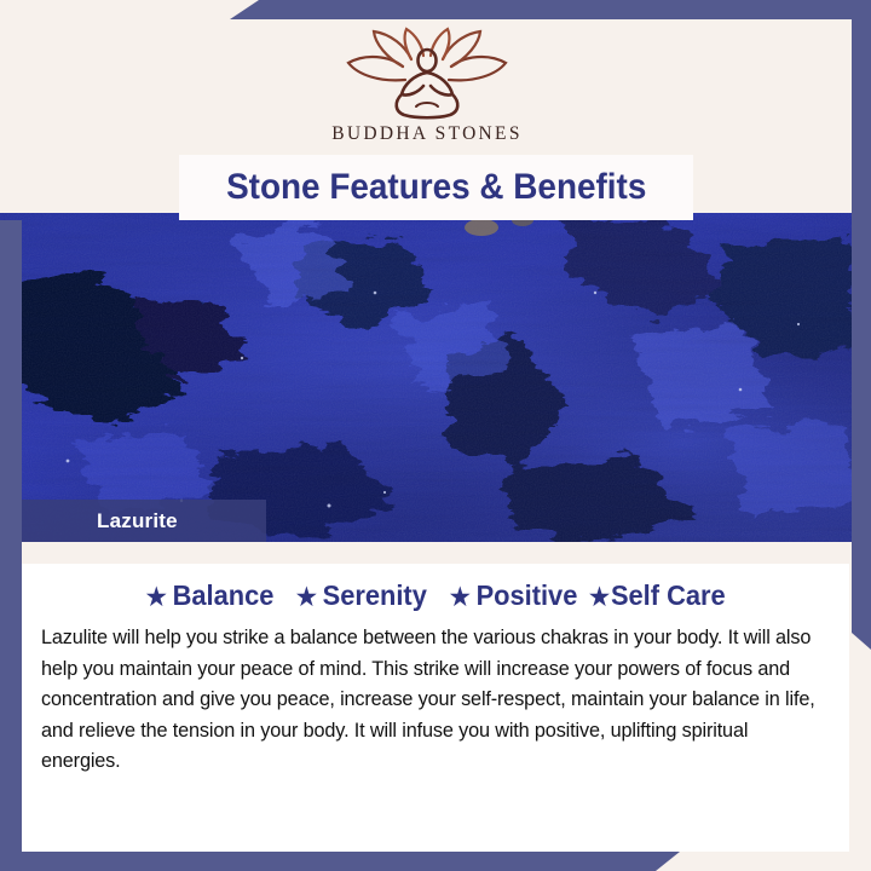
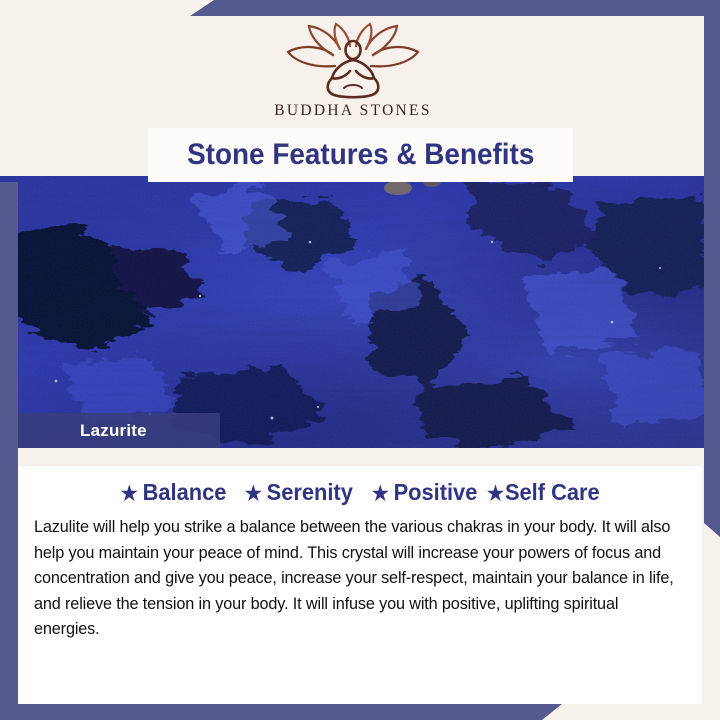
  BUDDHA STONES
  Stone Features & Benefits
  Lazurite
  ★
  Balance
  ★
  Serenity
  ★
  Positive
  ★
  Self Care
- Lazulite will help you strike a balance between the various chakras in your body. It will also help you maintain your peace of mind. This strike will increase your powers of focus and concentration and give you peace, increase your self-respect, maintain your balance in life, and relieve the tension in your body. It will infuse you with positive, uplifting spiritual energies.
+ Lazulite will help you strike a balance between the various chakras in your body. It will also help you maintain your peace of mind. This crystal will increase your powers of focus and concentration and give you peace, increase your self-respect, maintain your balance in life, and relieve the tension in your body. It will infuse you with positive, uplifting spiritual energies.
